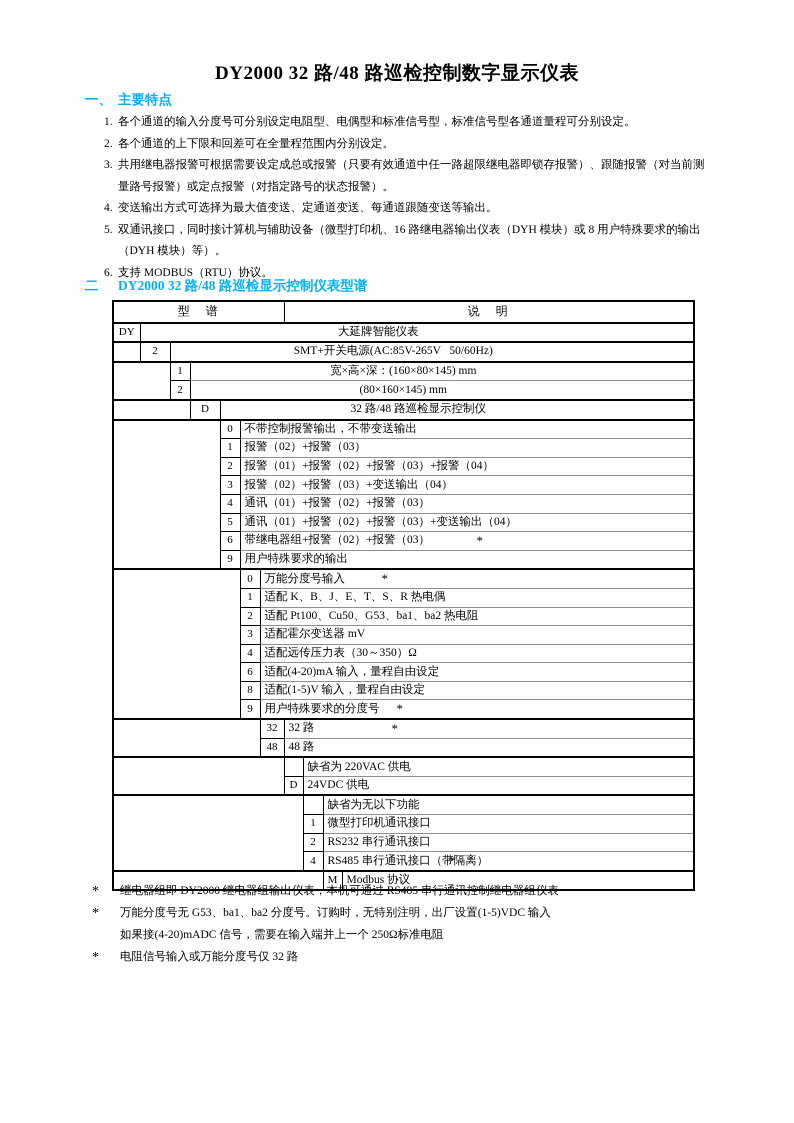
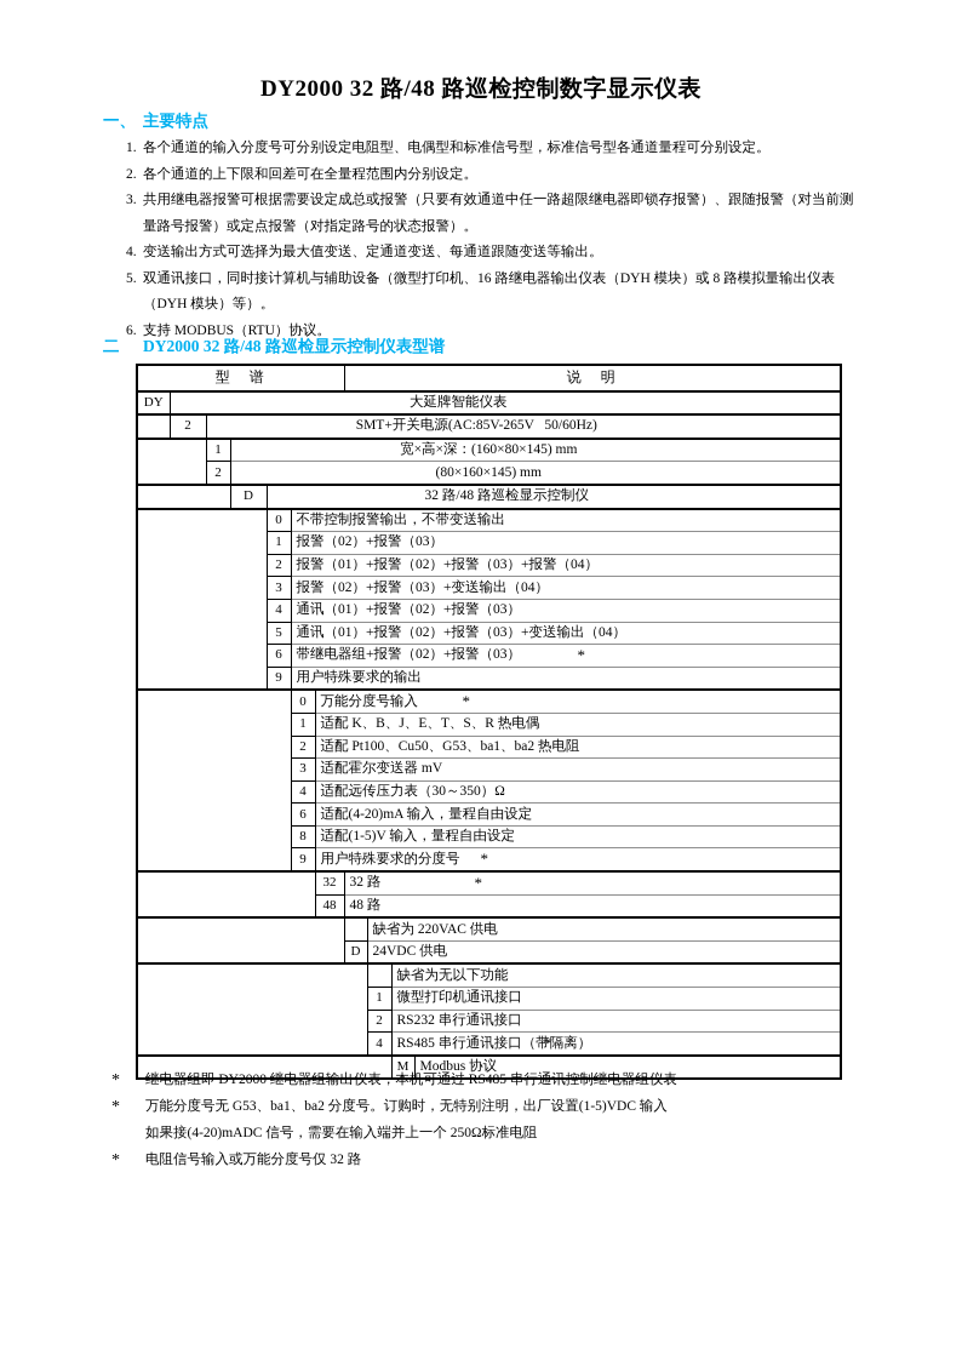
  DY2000 32 路/48 路巡检控制数字显示仪表
  一、
  主要特点
  1.
  各个通道的输入分度号可分别设定电阻型、电偶型和标准信号型，标准信号型各通道量程可分别设定。
  2.
  各个通道的上下限和回差可在全量程范围内分别设定。
  3.
  共用继电器报警可根据需要设定成总或报警（只要有效通道中任一路超限继电器即锁存报警）、跟随报警（对当前测量路号报警）或定点报警（对指定路号的状态报警）。
  4.
  变送输出方式可选择为最大值变送、定通道变送、每通道跟随变送等输出。
  5.
- 双通讯接口，同时接计算机与辅助设备（微型打印机、16 路继电器输出仪表（DYH 模块）或 8 用户特殊要求的输出（DYH 模块）等）。
+ 双通讯接口，同时接计算机与辅助设备（微型打印机、16 路继电器输出仪表（DYH 模块）或 8 路模拟量输出仪表（DYH 模块）等）。
  6.
  支持 MODBUS（RTU）协议。
  二
  DY2000 32 路/48 路巡检显示控制仪表型谱
  型 谱	说 明
  DY	大延牌智能仪表
  	2	SMT+开关电源(AC:85V-265V 50/60Hz)
  	1	宽×高×深：(160×80×145) mm
  2	(80×160×145) mm
  	D	32 路/48 路巡检显示控制仪
  	0	不带控制报警输出，不带变送输出
  1	报警（02）+报警（03）
  2	报警（01）+报警（02）+报警（03）+报警（04）
  3	报警（02）+报警（03）+变送输出（04）
  4	通讯（01）+报警（02）+报警（03）
  5	通讯（01）+报警（02）+报警（03）+变送输出（04）
  6	带继电器组+报警（02）+报警（03） *
  9	用户特殊要求的输出
  	0	万能分度号输入 *
  1	适配 K、B、J、E、T、S、R 热电偶
  2	适配 Pt100、Cu50、G53、ba1、ba2 热电阻
  3	适配霍尔变送器 mV
  4	适配远传压力表（30～350）Ω
  6	适配(4-20)mA 输入，量程自由设定
  8	适配(1-5)V 输入，量程自由设定
  9	用户特殊要求的分度号 *
  	32	32 路 *
  48	48 路
  		缺省为 220VAC 供电
  D	24VDC 供电
  		缺省为无以下功能
  1	微型打印机通讯接口
  2	RS232 串行通讯接口
  4	RS485 串行通讯接口（带隔离）*
  	M	Modbus 协议
  *
  继电器组即 DY2000 继电器组输出仪表，本机可通过 RS485 串行通讯控制继电器组仪表
  *
  万能分度号无 G53、ba1、ba2 分度号。订购时，无特别注明，出厂设置(1-5)VDC 输入
  如果接(4-20)mADC 信号，需要在输入端并上一个 250Ω标准电阻
  *
  电阻信号输入或万能分度号仅 32 路
